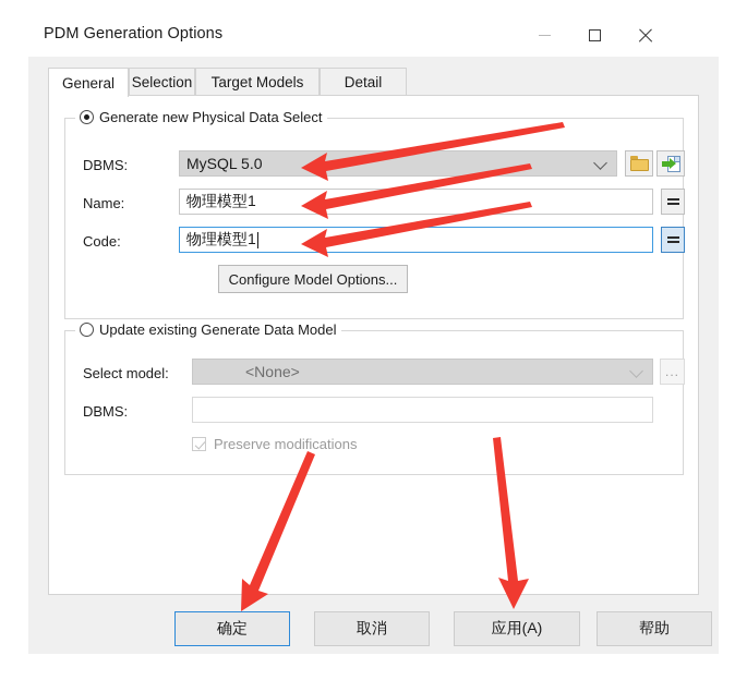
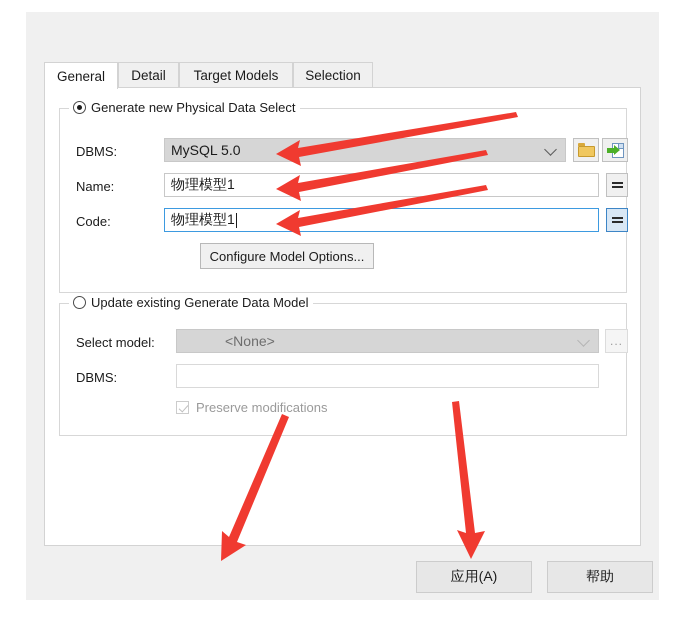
- PDM Generation Options
  General
- Selection
+ Detail
  Target Models
- Detail
+ Selection
  Generate new Physical Data Select
  DBMS:
  MySQL 5.0
  Name:
  物理模型1
  Code:
  物理模型1
  Configure Model Options...
  Update existing Generate Data Model
  Select model:
  <None>
  ...
  DBMS:
  Preserve modifications
- 确定
- 取消
  应用(A)
  帮助
